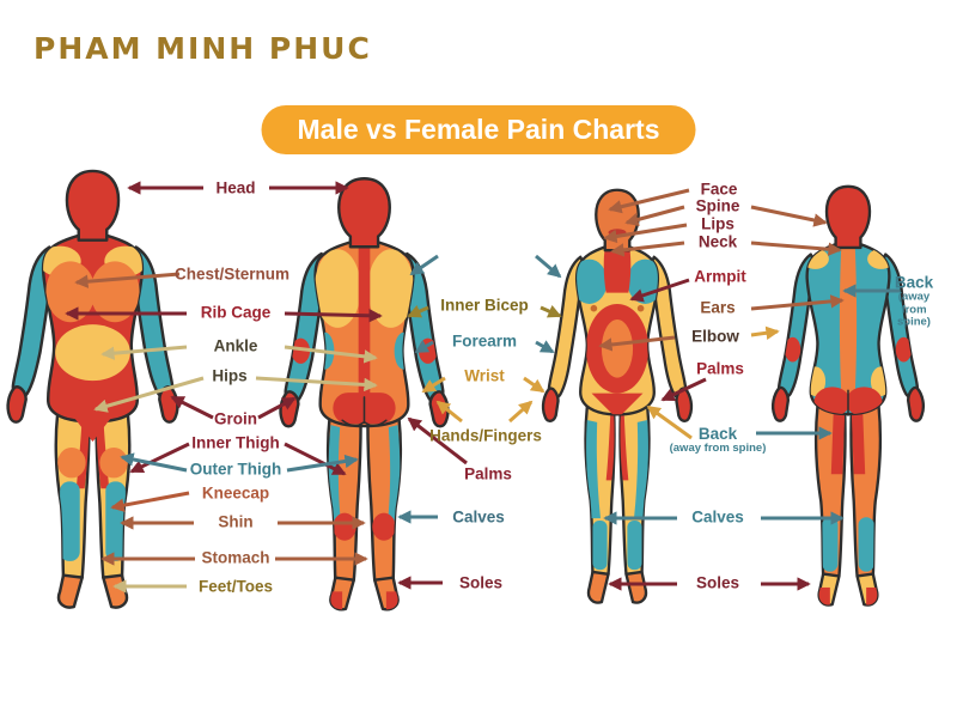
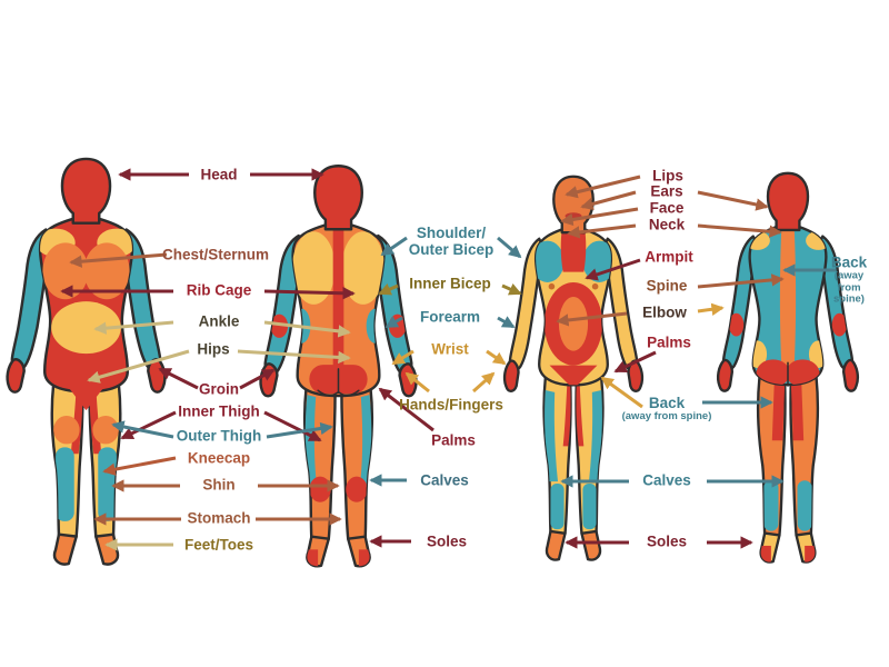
- PHAM MINH PHUC
- Male vs Female Pain Charts
  Head
  Chest/Sternum
  Rib Cage
  Ankle
  Hips
  Groin
  Inner Thigh
  Outer Thigh
  Kneecap
  Shin
  Stomach
  Feet/Toes
+ Shoulder/
+ Outer Bicep
  Inner Bicep
  Forearm
  Wrist
  Hands/Fingers
  Palms
  Calves
  Soles
- Face
+ Lips
- Spine
+ Ears
- Lips
+ Face
  Neck
  Armpit
- Ears
+ Spine
  Elbow
  Palms
  Back
  (away from spine)
  Calves
  Soles
  Back
  (away from
  spine)
